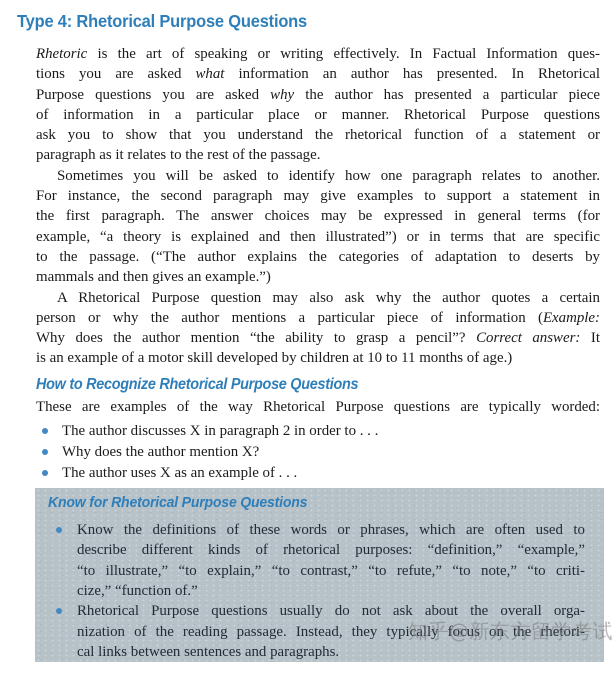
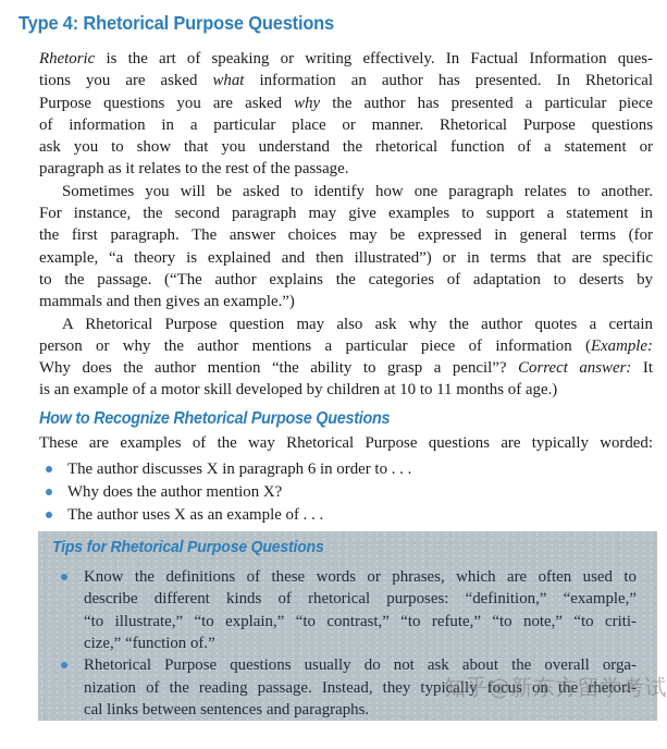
  Type 4: Rhetorical Purpose Questions
  Rhetoric is the art of speaking or writing effectively. In Factual Information ques-
  tions you are asked what information an author has presented. In Rhetorical
  Purpose questions you are asked why the author has presented a particular piece
  of information in a particular place or manner. Rhetorical Purpose questions
  ask you to show that you understand the rhetorical function of a statement or
  paragraph as it relates to the rest of the passage.
  Sometimes you will be asked to identify how one paragraph relates to another.
  For instance, the second paragraph may give examples to support a statement in
  the first paragraph. The answer choices may be expressed in general terms (for
  example, “a theory is explained and then illustrated”) or in terms that are specific
  to the passage. (“The author explains the categories of adaptation to deserts by
  mammals and then gives an example.”)
  A Rhetorical Purpose question may also ask why the author quotes a certain
  person or why the author mentions a particular piece of information (Example:
  Why does the author mention “the ability to grasp a pencil”? Correct answer: It
  is an example of a motor skill developed by children at 10 to 11 months of age.)
  How to Recognize Rhetorical Purpose Questions
  These are examples of the way Rhetorical Purpose questions are typically worded:
- The author discusses X in paragraph 2 in order to . . .
+ The author discusses X in paragraph 6 in order to . . .
  Why does the author mention X?
  The author uses X as an example of . . .
- Know for Rhetorical Purpose Questions
+ Tips for Rhetorical Purpose Questions
  Know the definitions of these words or phrases, which are often used to
  describe different kinds of rhetorical purposes: “definition,” “example,”
  “to illustrate,” “to explain,” “to contrast,” “to refute,” “to note,” “to criti-
  cize,” “function of.”
  Rhetorical Purpose questions usually do not ask about the overall orga-
  nization of the reading passage. Instead, they typically focus on the rhetori-
  cal links between sentences and paragraphs.
  知乎@新东方留学考试
